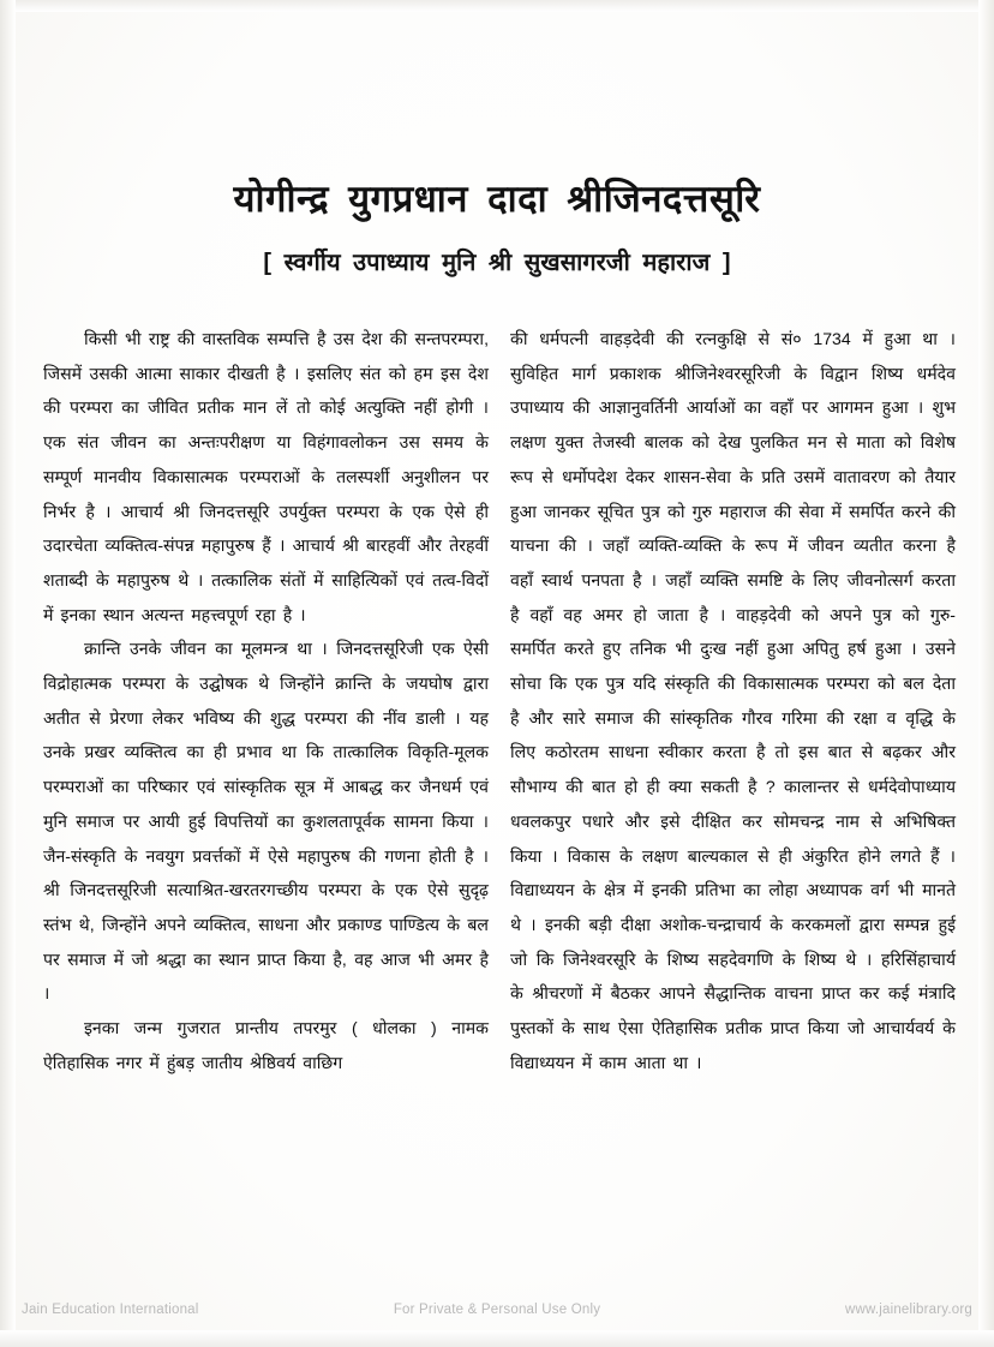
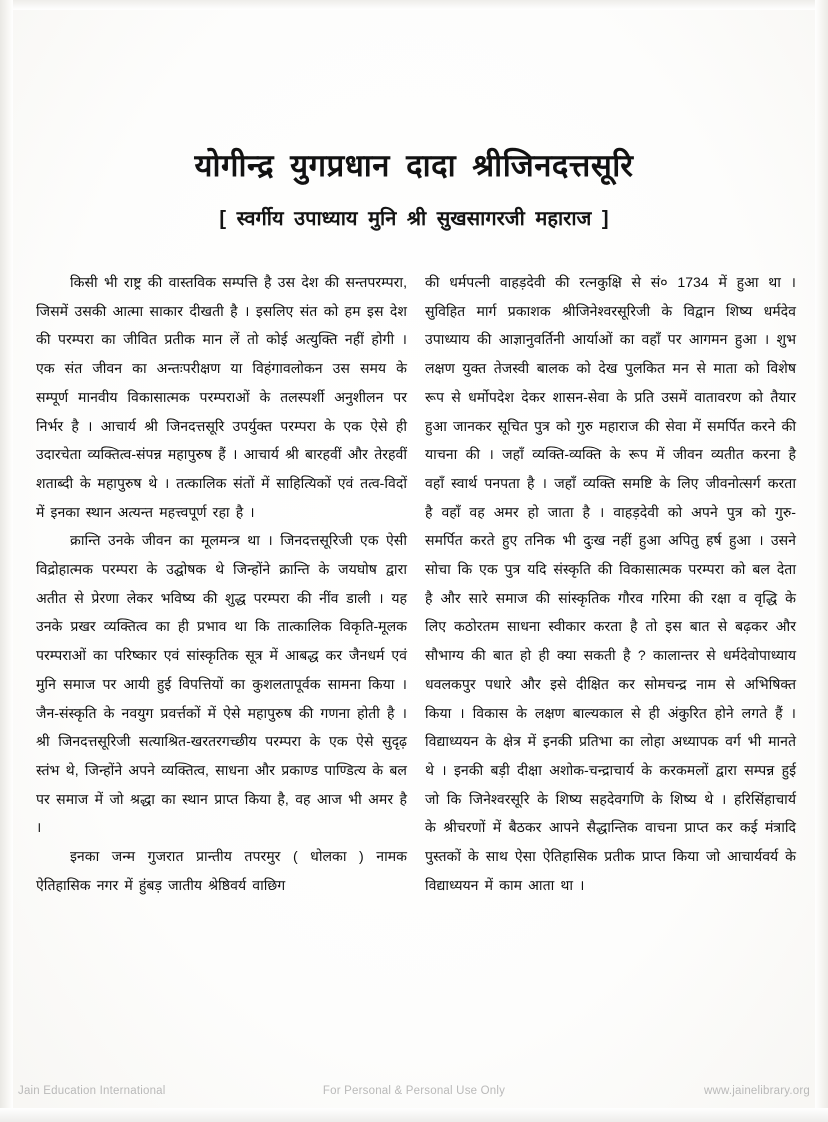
  योगीन्द्र युगप्रधान दादा श्रीजिनदत्तसूरि
  [ स्वर्गीय उपाध्याय मुनि श्री सुखसागरजी महाराज ]
  किसी भी राष्ट्र की वास्तविक सम्पत्ति है उस देश की सन्तपरम्परा, जिसमें उसकी आत्मा साकार दीखती है । इसलिए संत को हम इस देश की परम्परा का जीवित प्रतीक मान लें तो कोई अत्युक्ति नहीं होगी । एक संत जीवन का अन्तःपरीक्षण या विहंगावलोकन उस समय के सम्पूर्ण मानवीय विकासात्मक परम्पराओं के तलस्पर्शी अनुशीलन पर निर्भर है । आचार्य श्री जिनदत्तसूरि उपर्युक्त परम्परा के एक ऐसे ही उदारचेता व्यक्तित्व-संपन्न महापुरुष हैं । आचार्य श्री बारहवीं और तेरहवीं शताब्दी के महापुरुष थे । तत्कालिक संतों में साहित्यिकों एवं तत्व-विदों में इनका स्थान अत्यन्त महत्त्वपूर्ण रहा है ।
  क्रान्ति उनके जीवन का मूलमन्त्र था । जिनदत्तसूरिजी एक ऐसी विद्रोहात्मक परम्परा के उद्घोषक थे जिन्होंने क्रान्ति के जयघोष द्वारा अतीत से प्रेरणा लेकर भविष्य की शुद्ध परम्परा की नींव डाली । यह उनके प्रखर व्यक्तित्व का ही प्रभाव था कि तात्कालिक विकृति-मूलक परम्पराओं का परिष्कार एवं सांस्कृतिक सूत्र में आबद्ध कर जैनधर्म एवं मुनि समाज पर आयी हुई विपत्तियों का कुशलतापूर्वक सामना किया । जैन-संस्कृति के नवयुग प्रवर्त्तकों में ऐसे महापुरुष की गणना होती है । श्री जिनदत्तसूरिजी सत्याश्रित-खरतरगच्छीय परम्परा के एक ऐसे सुदृढ़ स्तंभ थे, जिन्होंने अपने व्यक्तित्व, साधना और प्रकाण्ड पाण्डित्य के बल पर समाज में जो श्रद्धा का स्थान प्राप्त किया है, वह आज भी अमर है ।
  इनका जन्म गुजरात प्रान्तीय तपरमुर ( धोलका ) नामक ऐतिहासिक नगर में हुंबड़ जातीय श्रेष्ठिवर्य वाछिग
  की धर्मपत्नी वाहड़देवी की रत्नकुक्षि से सं० 1734 में हुआ था । सुविहित मार्ग प्रकाशक श्रीजिनेश्वरसूरिजी के विद्वान शिष्य धर्मदेव उपाध्याय की आज्ञानुवर्तिनी आर्याओं का वहाँ पर आगमन हुआ । शुभ लक्षण युक्त तेजस्वी बालक को देख पुलकित मन से माता को विशेष रूप से धर्मोपदेश देकर शासन-सेवा के प्रति उसमें वातावरण को तैयार हुआ जानकर सूचित पुत्र को गुरु महाराज की सेवा में समर्पित करने की याचना की । जहाँ व्यक्ति-व्यक्ति के रूप में जीवन व्यतीत करना है वहाँ स्वार्थ पनपता है । जहाँ व्यक्ति समष्टि के लिए जीवनोत्सर्ग करता है वहाँ वह अमर हो जाता है । वाहड़देवी को अपने पुत्र को गुरु-समर्पित करते हुए तनिक भी दुःख नहीं हुआ अपितु हर्ष हुआ । उसने सोचा कि एक पुत्र यदि संस्कृति की विकासात्मक परम्परा को बल देता है और सारे समाज की सांस्कृतिक गौरव गरिमा की रक्षा व वृद्धि के लिए कठोरतम साधना स्वीकार करता है तो इस बात से बढ़कर और सौभाग्य की बात हो ही क्या सकती है ? कालान्तर से धर्मदेवोपाध्याय धवलकपुर पधारे और इसे दीक्षित कर सोमचन्द्र नाम से अभिषिक्त किया । विकास के लक्षण बाल्यकाल से ही अंकुरित होने लगते हैं । विद्याध्ययन के क्षेत्र में इनकी प्रतिभा का लोहा अध्यापक वर्ग भी मानते थे । इनकी बड़ी दीक्षा अशोक-चन्द्राचार्य के करकमलों द्वारा सम्पन्न हुई जो कि जिनेश्वरसूरि के शिष्य सहदेवगणि के शिष्य थे । हरिसिंहाचार्य के श्रीचरणों में बैठकर आपने सैद्धान्तिक वाचना प्राप्त कर कई मंत्रादि पुस्तकों के साथ ऐसा ऐतिहासिक प्रतीक प्राप्त किया जो आचार्यवर्य के विद्याध्ययन में काम आता था ।
  Jain Education International
- For Private & Personal Use Only
+ For Personal & Personal Use Only
  www.jainelibrary.org
